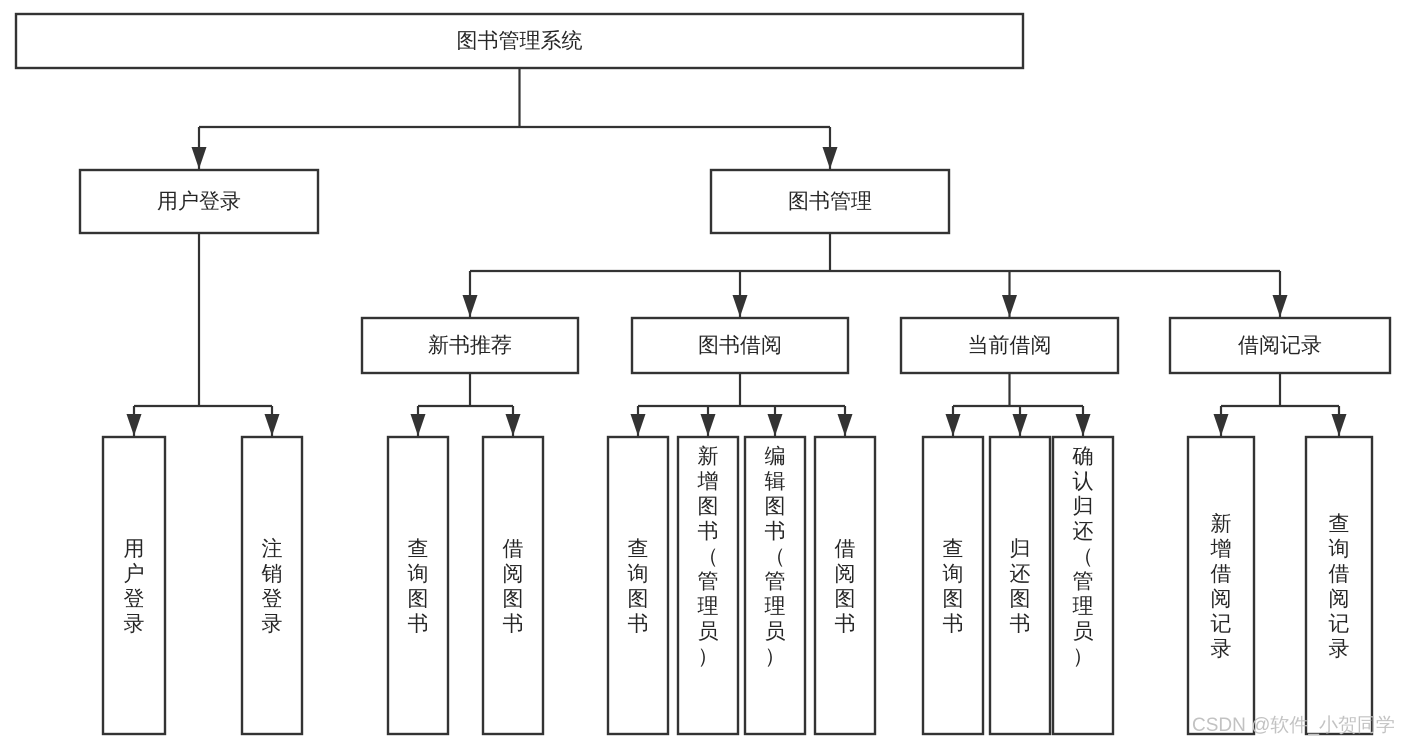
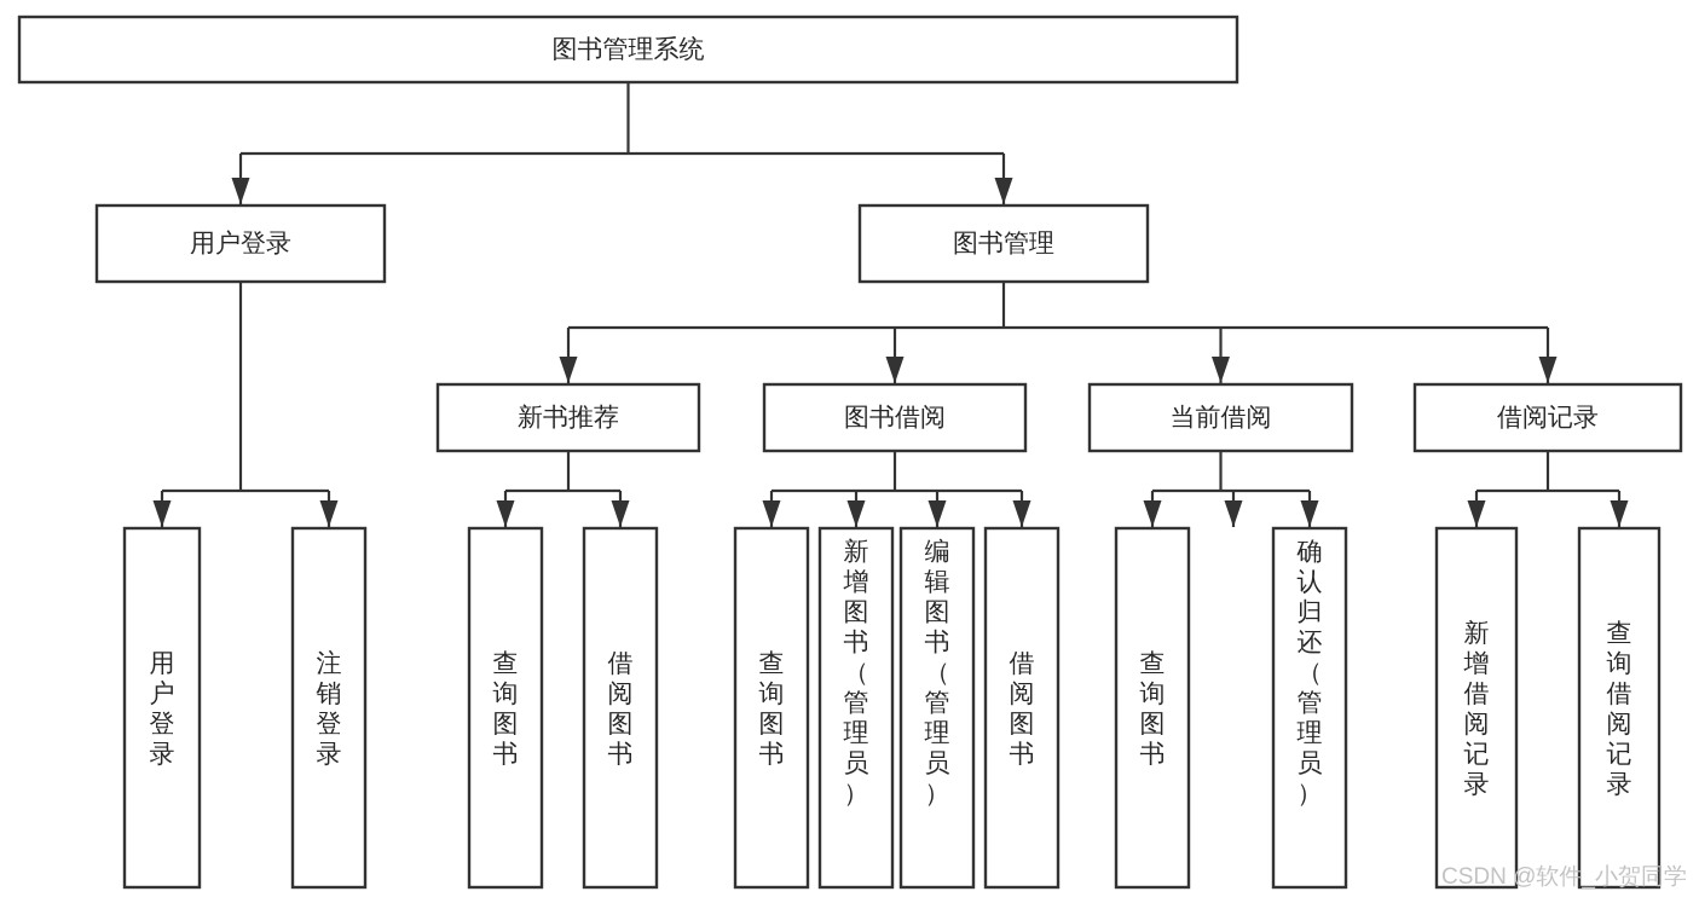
  图书管理系统
  用户登录
  图书管理
  新书推荐
  图书借阅
  当前借阅
  借阅记录
  用户登录
  注销登录
  查询图书
  借阅图书
  查询图书
  新增图书（管理员）
  编辑图书（管理员）
  借阅图书
  查询图书
- 归还图书
  确认归还（管理员）
  新增借阅记录
  查询借阅记录
  CSDN @软件_小贺同学
